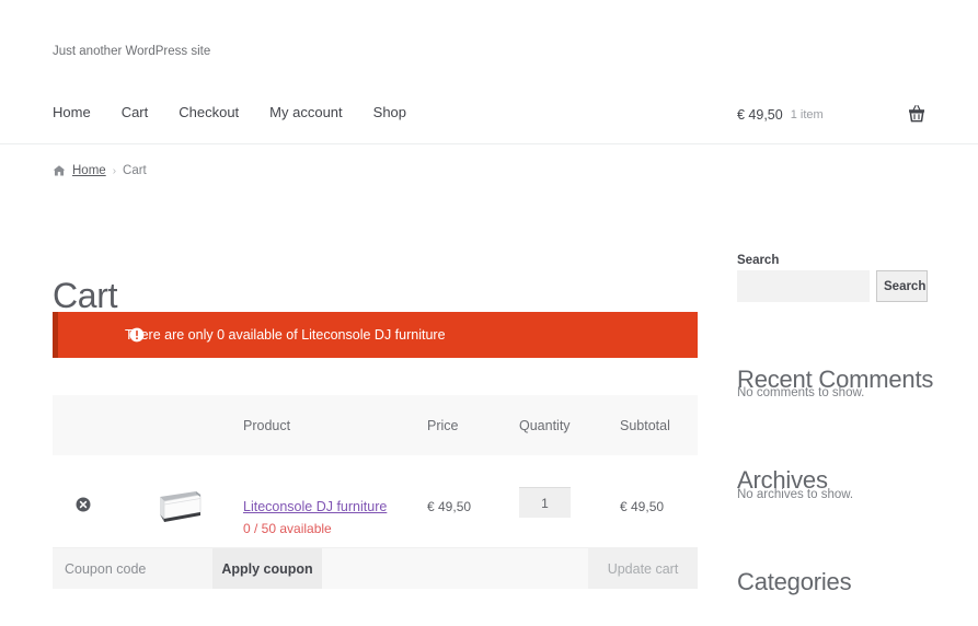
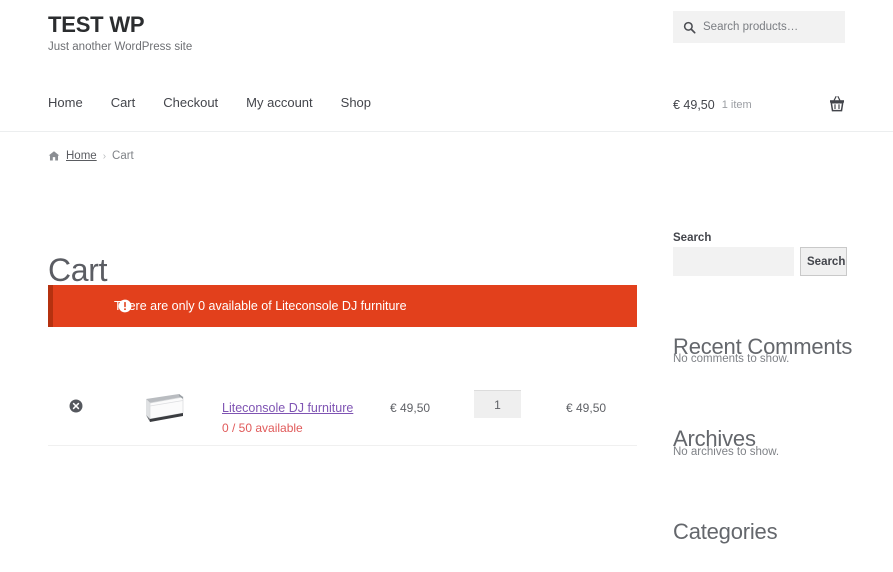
+ TEST WP
  Just another WordPress site
  Home
  Cart
  Checkout
  My account
  Shop
+ Search products…
  € 49,50
  1 item
  Home
  ›
  Cart
  Cart
  Tere are only 0 available of Liteconsole DJ furniture
- Product
- Price
- Quantity
- Subtotal
  Liteconsole DJ furniture
  0 / 50 available
  € 49,50
  1
  € 49,50
- Coupon code
- Apply coupon
- Update cart
  Search
  Search
  Recent Comments
  No comments to show.
  Archives
  No archives to show.
  Categories
